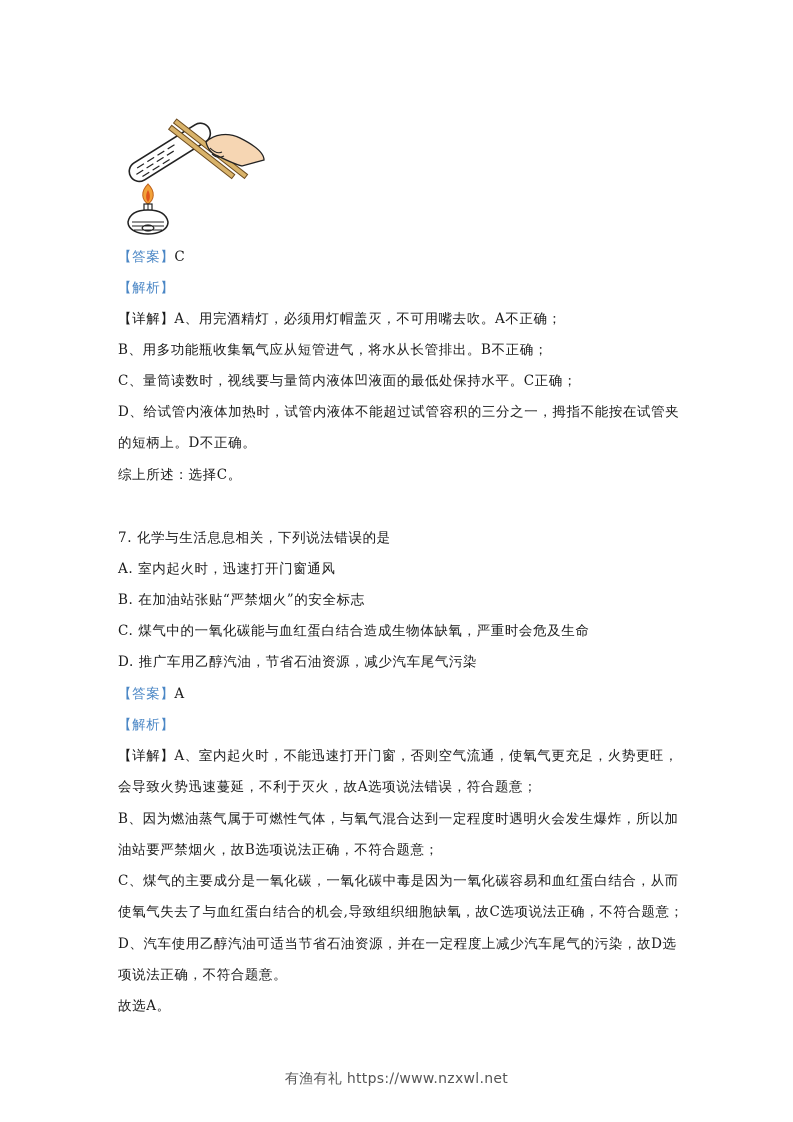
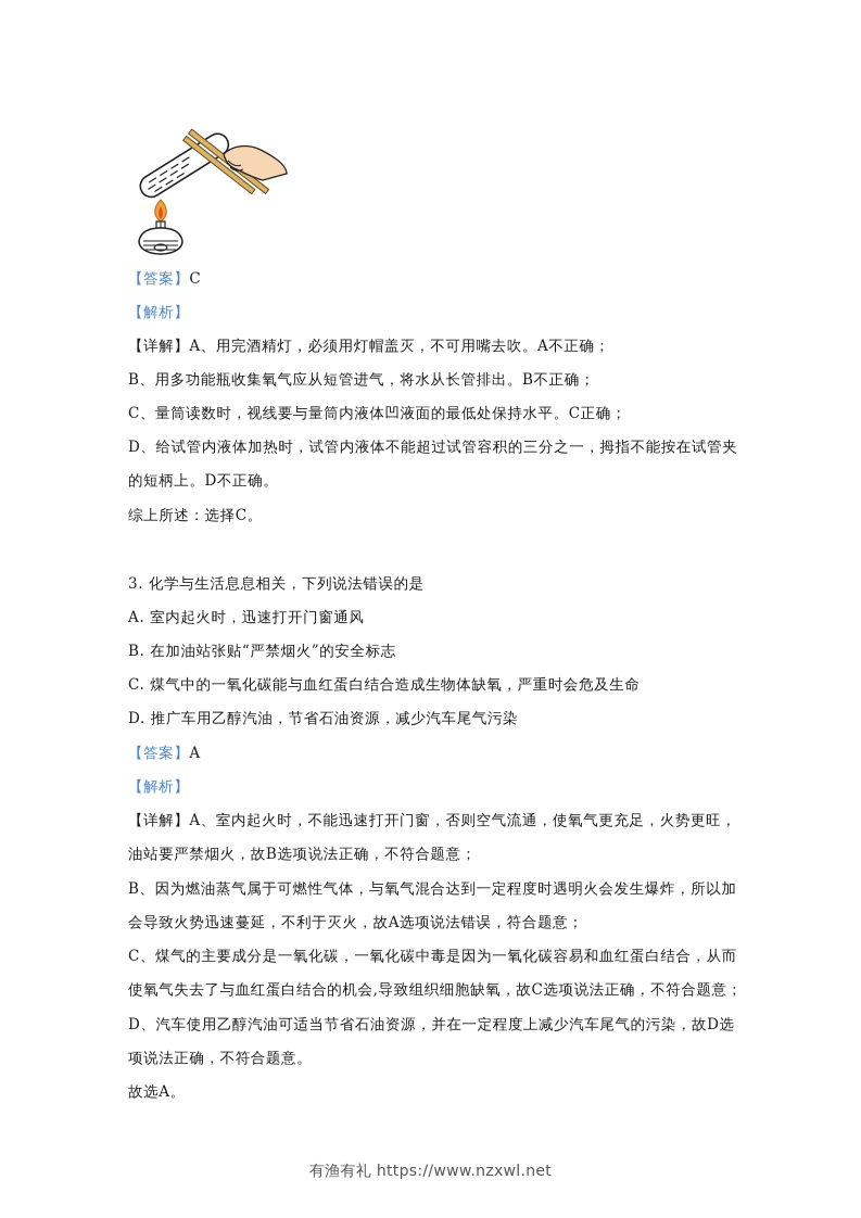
  【答案】C
  【解析】
  【详解】A、用完酒精灯，必须用灯帽盖灭，不可用嘴去吹。A不正确；
  B、用多功能瓶收集氧气应从短管进气，将水从长管排出。B不正确；
  C、量筒读数时，视线要与量筒内液体凹液面的最低处保持水平。C正确；
  D、给试管内液体加热时，试管内液体不能超过试管容积的三分之一，拇指不能按在试管夹
  的短柄上。D不正确。
  综上所述：选择C。
- 7. 化学与生活息息相关，下列说法错误的是
+ 3. 化学与生活息息相关，下列说法错误的是
  A. 室内起火时，迅速打开门窗通风
  B. 在加油站张贴“严禁烟火”的安全标志
  C. 煤气中的一氧化碳能与血红蛋白结合造成生物体缺氧，严重时会危及生命
  D. 推广车用乙醇汽油，节省石油资源，减少汽车尾气污染
  【答案】A
  【解析】
  【详解】A、室内起火时，不能迅速打开门窗，否则空气流通，使氧气更充足，火势更旺，
- 会导致火势迅速蔓延，不利于灭火，故A选项说法错误，符合题意；
+ 油站要严禁烟火，故B选项说法正确，不符合题意；
  B、因为燃油蒸气属于可燃性气体，与氧气混合达到一定程度时遇明火会发生爆炸，所以加
- 油站要严禁烟火，故B选项说法正确，不符合题意；
+ 会导致火势迅速蔓延，不利于灭火，故A选项说法错误，符合题意；
  C、煤气的主要成分是一氧化碳，一氧化碳中毒是因为一氧化碳容易和血红蛋白结合，从而
  使氧气失去了与血红蛋白结合的机会,导致组织细胞缺氧，故C选项说法正确，不符合题意；
  D、汽车使用乙醇汽油可适当节省石油资源，并在一定程度上减少汽车尾气的污染，故D选
  项说法正确，不符合题意。
  故选A。
  有渔有礼 https://www.nzxwl.net
